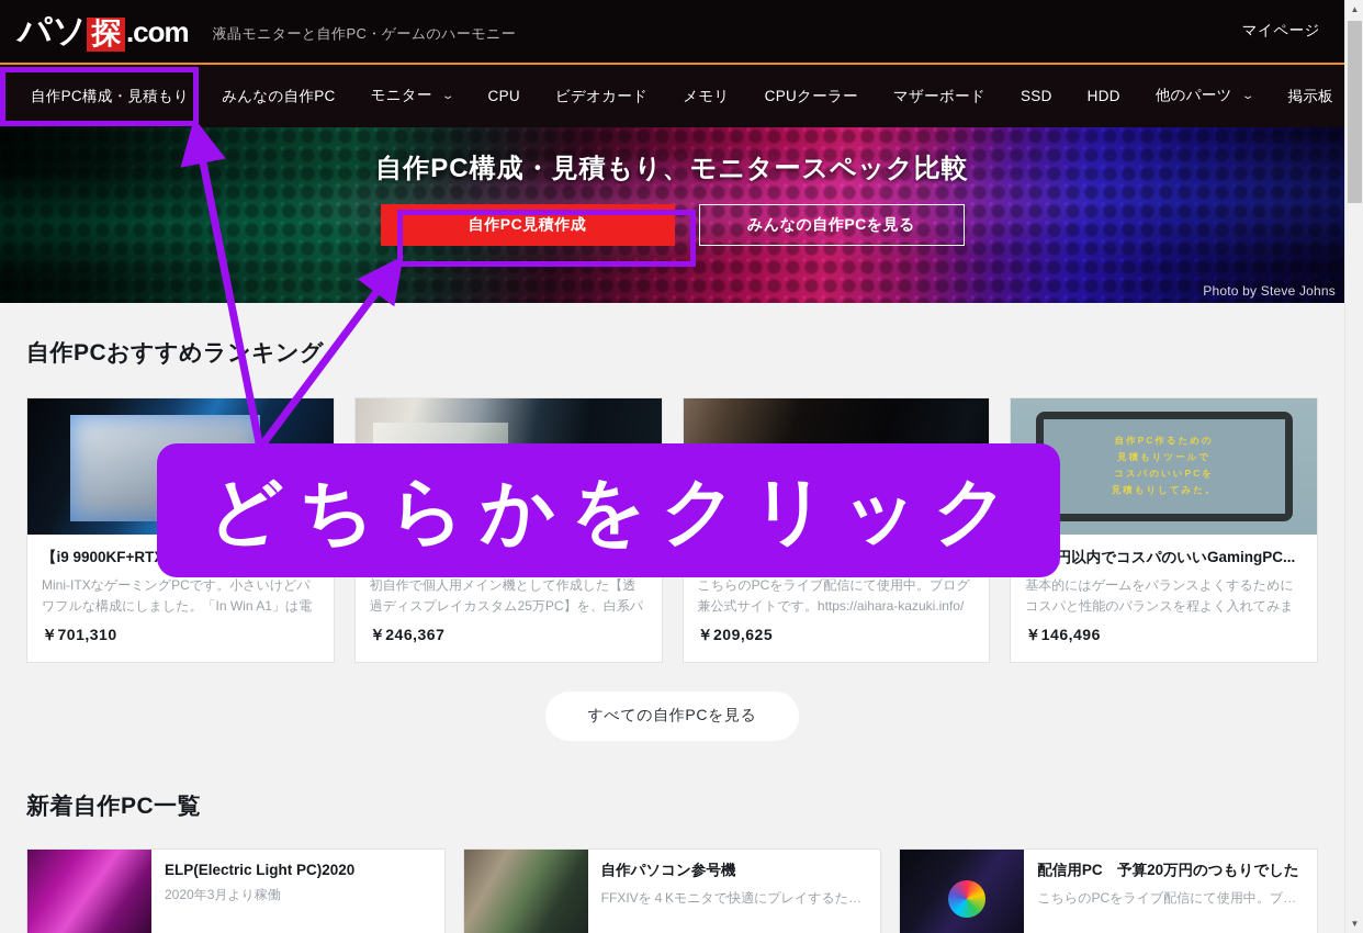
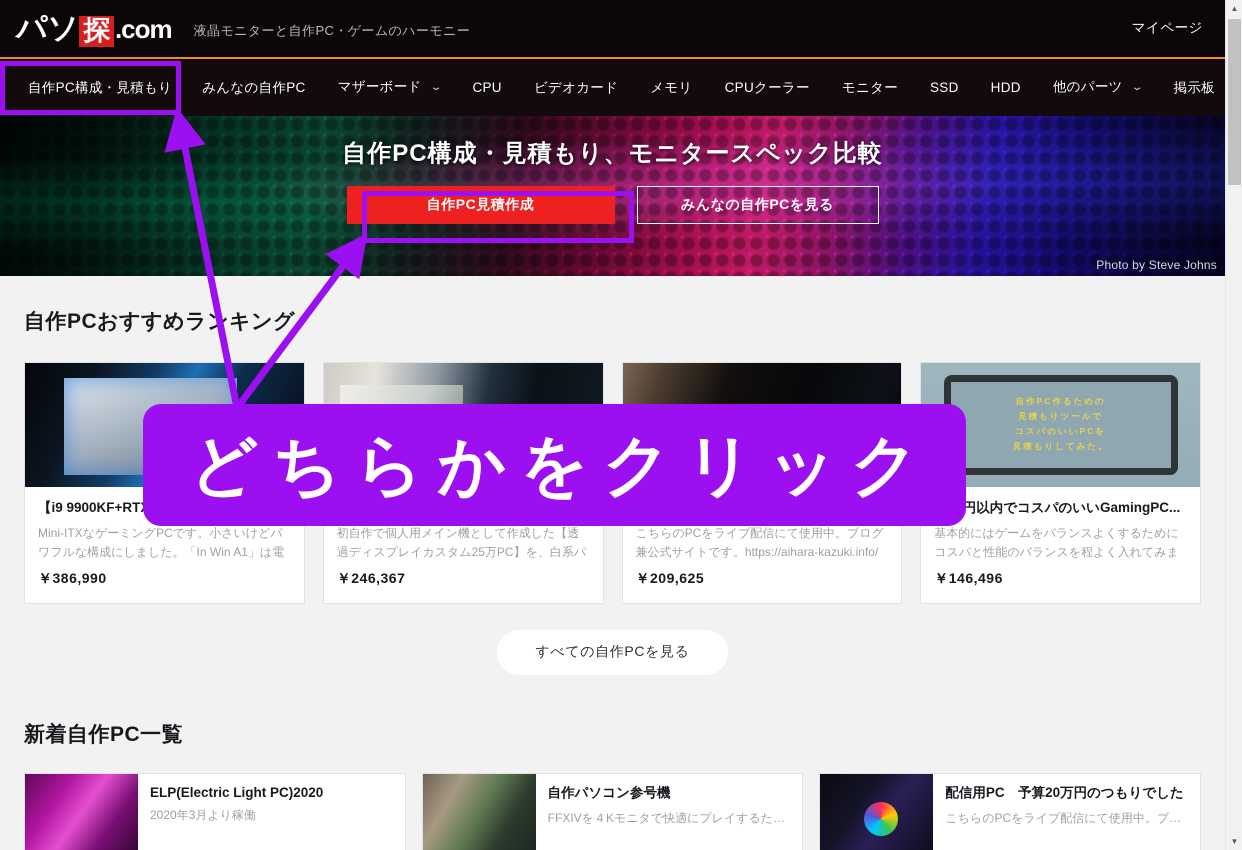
  パソ
  探
  .com
  液晶モニターと自作PC・ゲームのハーモニー
  マイページ
  自作PC構成・見積もり
  みんなの自作PC
- モニター ⌄
+ マザーボード ⌄
  CPU
  ビデオカード
  メモリ
  CPUクーラー
- マザーボード
+ モニター
  SSD
  HDD
  他のパーツ ⌄
  掲示板
  自作PC構成・見積もり、モニタースペック比較
  自作PC見積作成
  みんなの自作PCを見る
  Photo by Steve Johns
  自作PCおすすめラキング
  Mini-ITXなゲーミングPCです。小さいけどパワフルな構成にしました。「In Win A1」は電
- ￥701,310
+ ￥386,990
  初自作で個人用メイン機として作成した【透過ディスプレイカスタム25万PC】を、白系パ
  ￥246,367
  こちらのPCをライブ配信にて使用中。ブログ兼公式サイトです。https://aihara-kazuki.info/
  ￥209,625
  自作PC作るための
  見積もりツールで
  コスパのいいPCを
  見積もりしてみた。
  円以内でコスパのいいGamingPC...
  基本的にはゲームをバランスよくするためにコスパと性能のバランスを程よく入れてみま
  ￥146,496
  すべての自作PCを見る
  新着自作PC一覧
  ELP(Electric Light PC)2020
  2020年3月より稼働
  自作パソコン参号機
  FFXIVを４Kモニタで快適にプレイするため
  配信用PC 予算20万円のつもりでした
  こちらのPCをライブ配信にて使用中。ブログ
  どちらかをクリック
  ▲
  ▼
